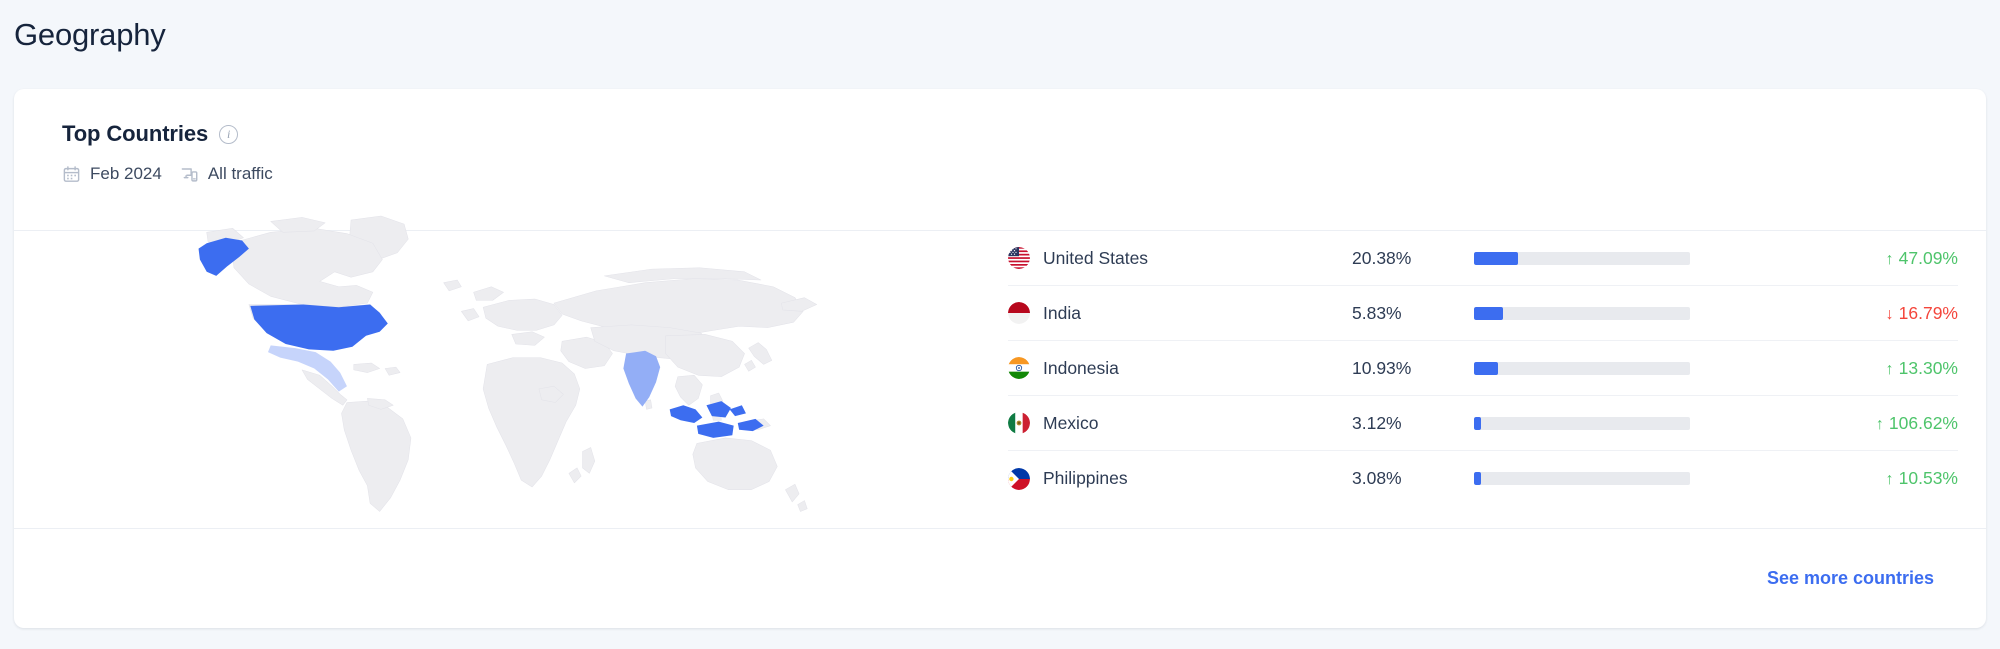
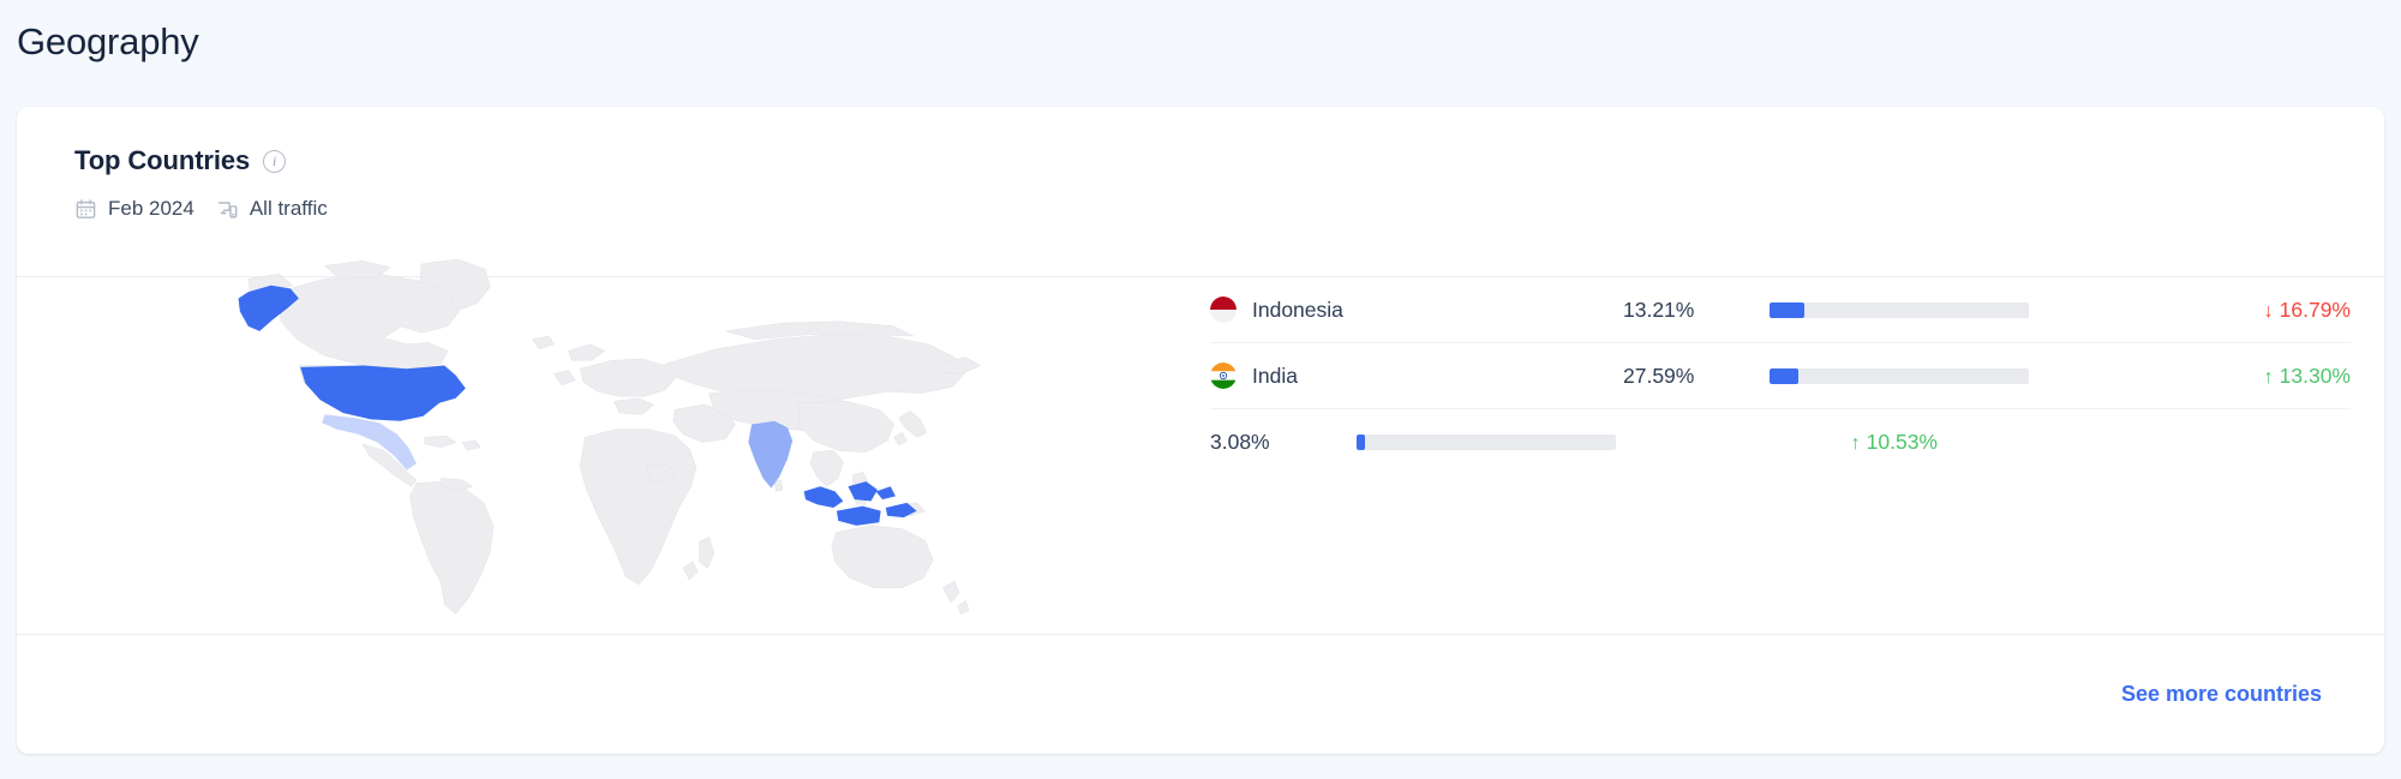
  Geography
  Top Countries
  i
  Feb 2024
  All traffic
- United States
- 20.38%
- ↑ 47.09%
- India
+ Indonesia
- 5.83%
+ 13.21%
  ↓ 16.79%
- Indonesia
+ India
- 10.93%
+ 27.59%
  ↑ 13.30%
- Mexico
- 3.12%
- ↑ 106.62%
- Philippines
  3.08%
  ↑ 10.53%
  See more countries
